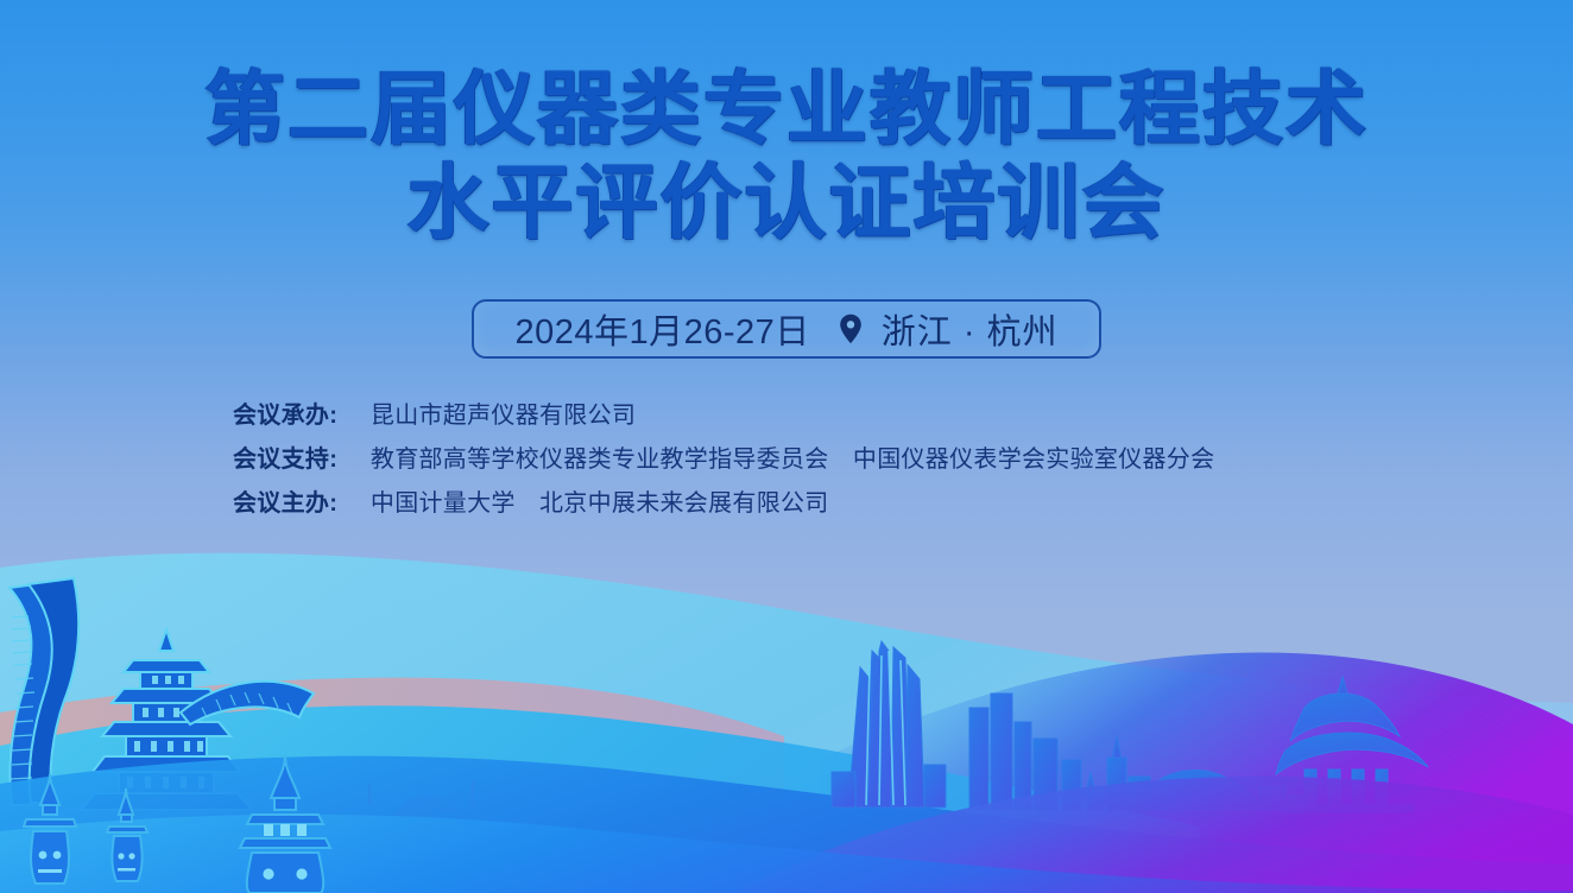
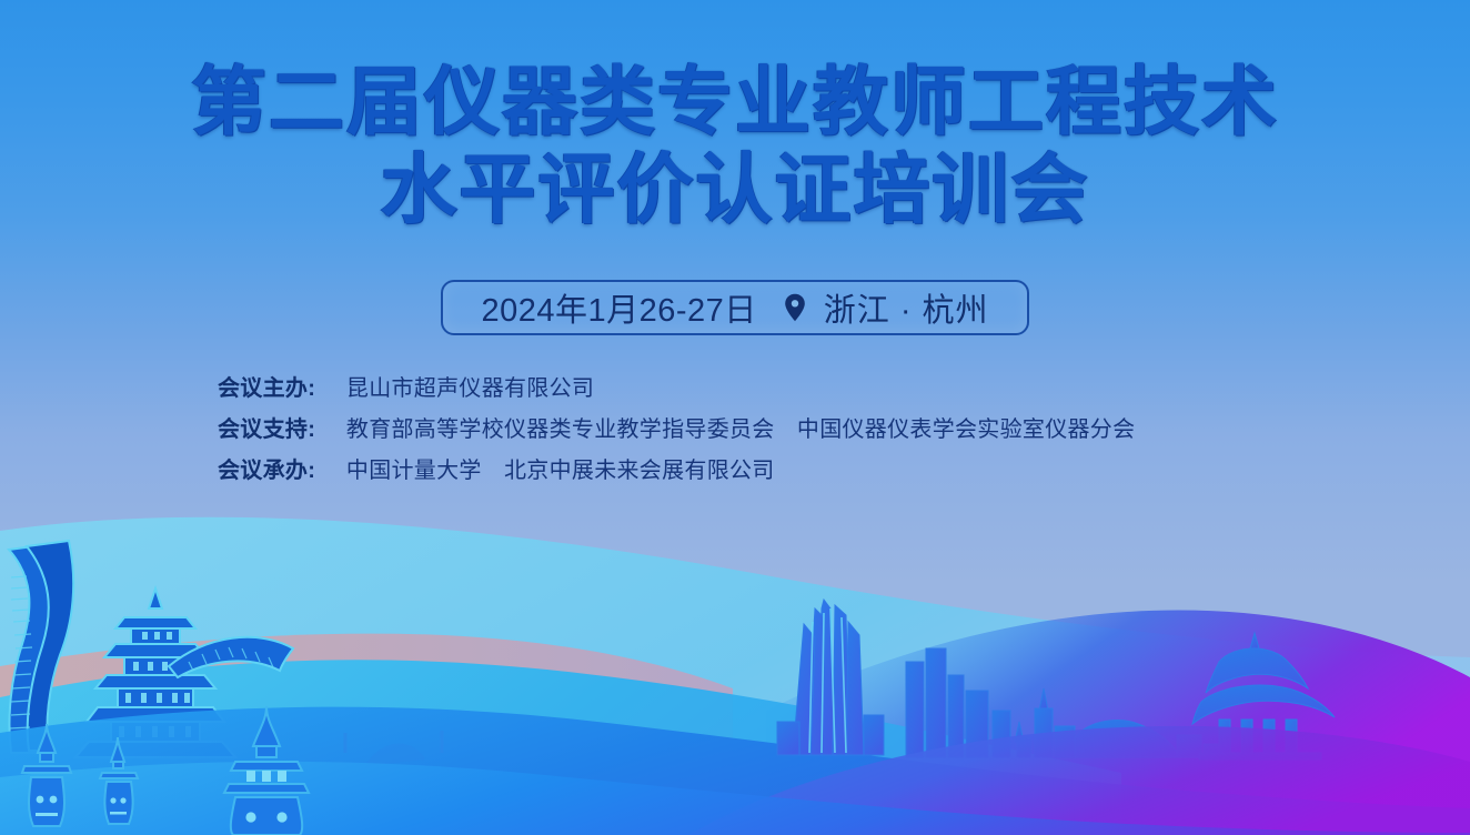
  第二届仪器类专业教师工程技术
  水平评价认证培训会
  2024年1月26-27日
  浙江 · 杭州
- 会议承办: 昆山市超声仪器有限公司
+ 会议主办: 昆山市超声仪器有限公司
  会议支持: 教育部高等学校仪器类专业教学指导委员会 中国仪器仪表学会实验室仪器分会
- 会议主办: 中国计量大学 北京中展未来会展有限公司
+ 会议承办: 中国计量大学 北京中展未来会展有限公司
